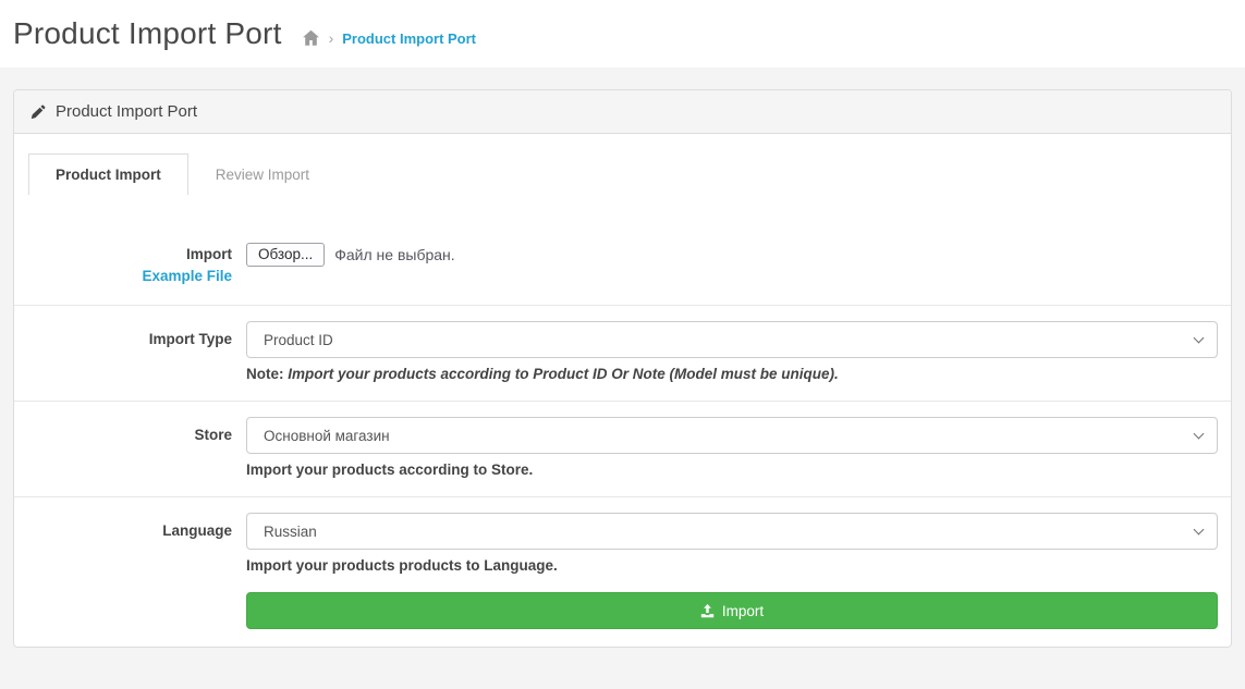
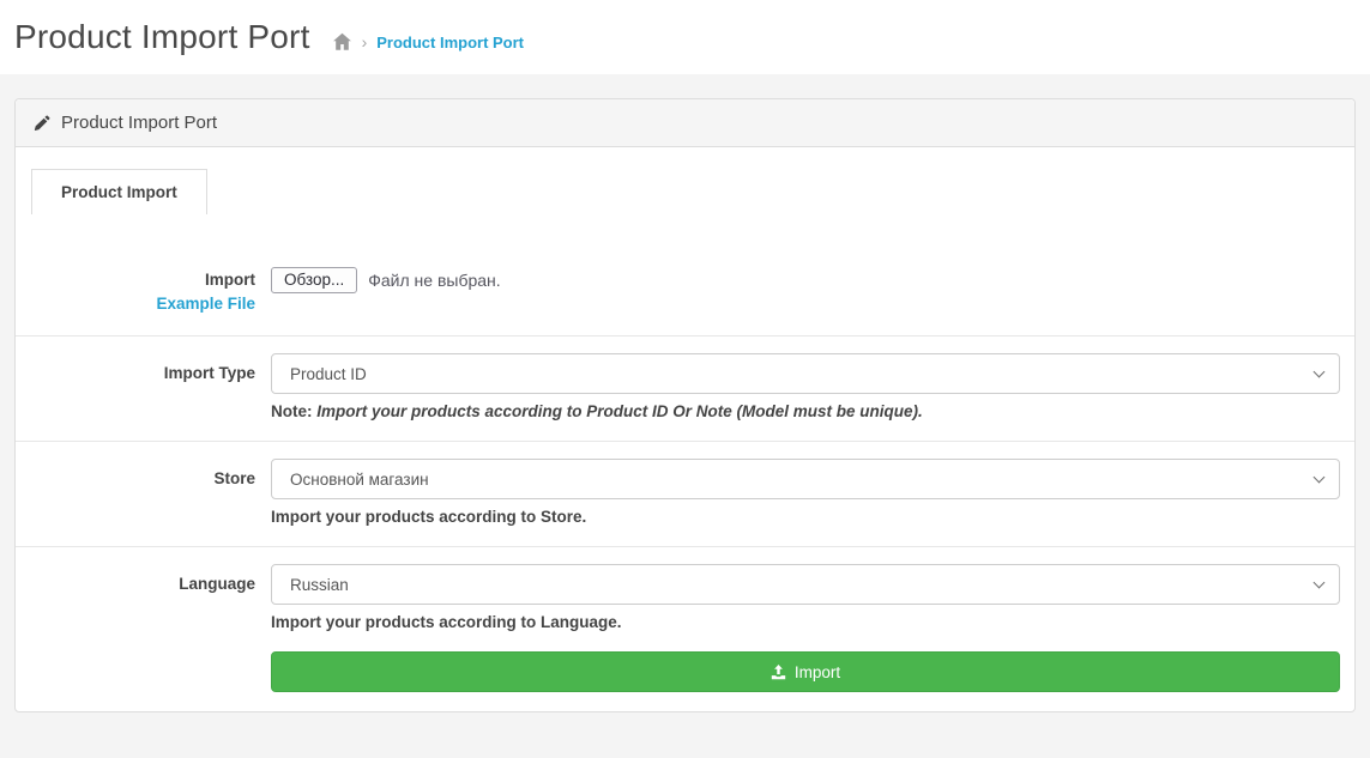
  Product Import Port
  ›
  Product Import Port
  Product Import Port
  Product Import
- Review Import
  Import
  Example File
  Обзор...
  Файл не выбран.
  Import Type
  Product ID
  Note: Import your products according to Product ID Or Note (Model must be unique).
  Store
  Основной магазин
  Import your products according to Store.
  Language
  Russian
- Import your products products to Language.
+ Import your products according to Language.
  Import
